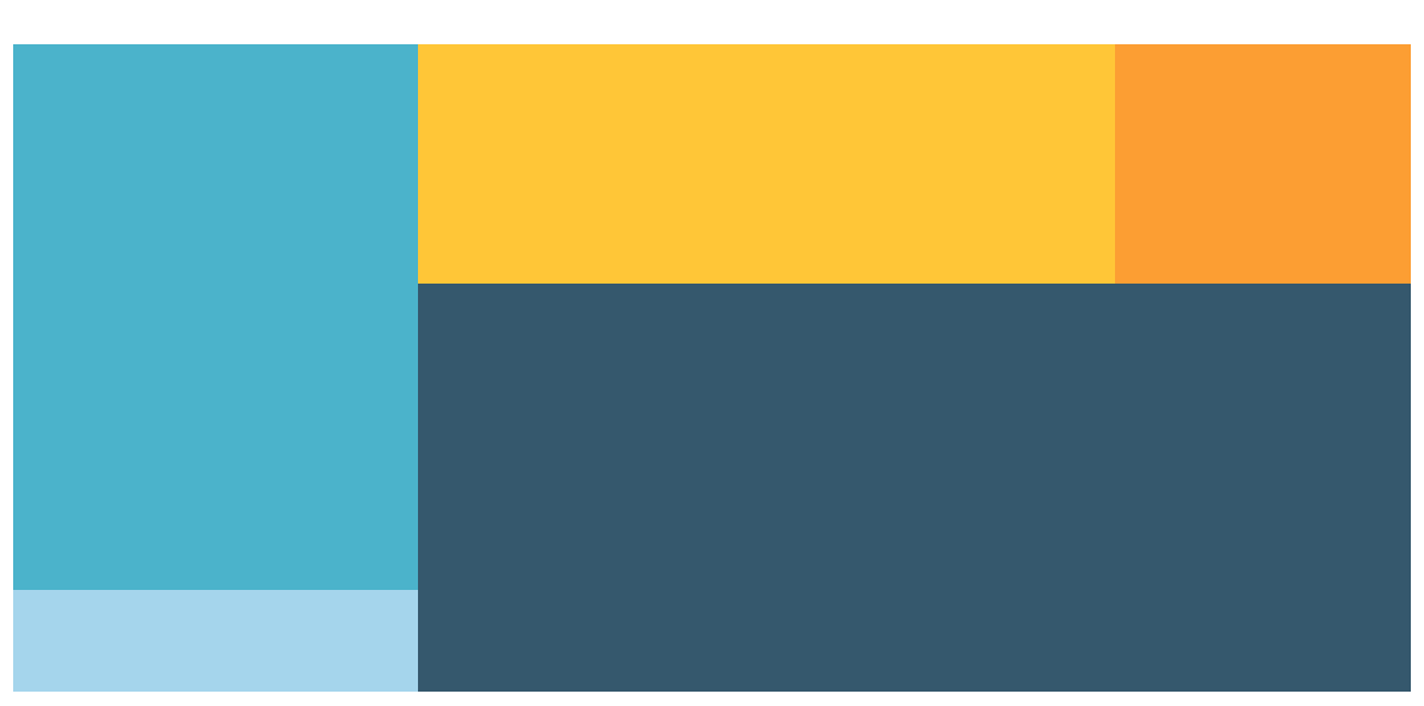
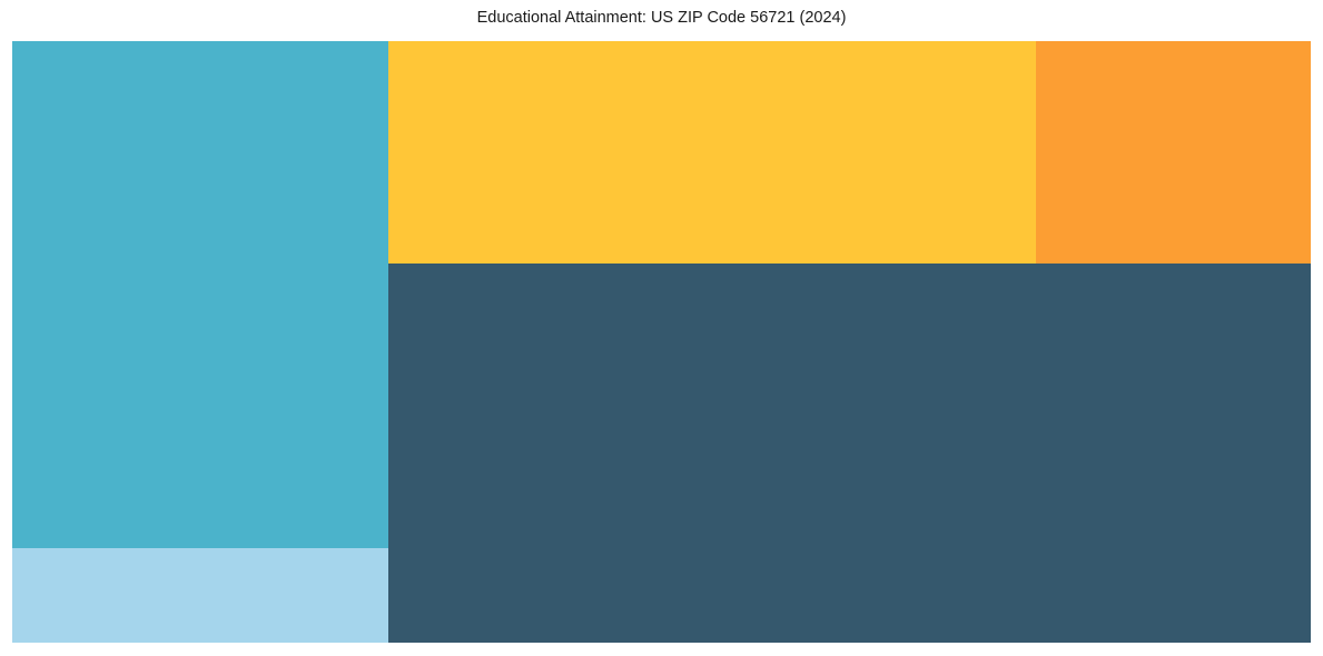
+ Educational Attainment: US ZIP Code 56721 (2024)
